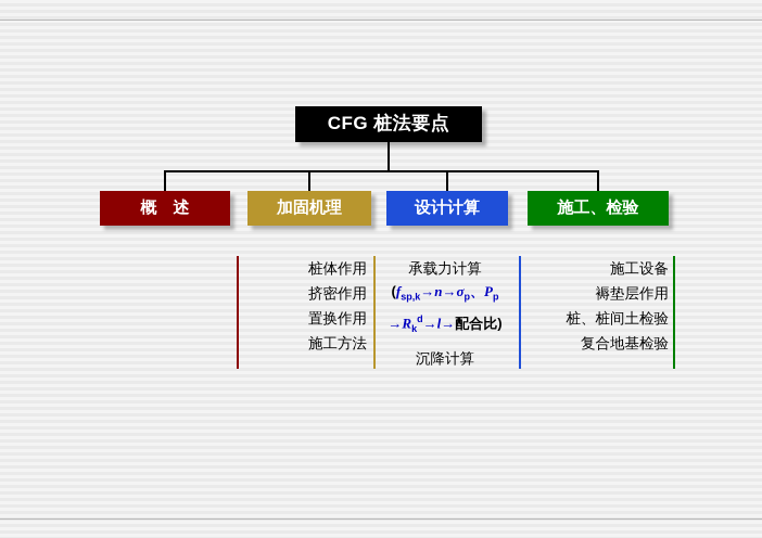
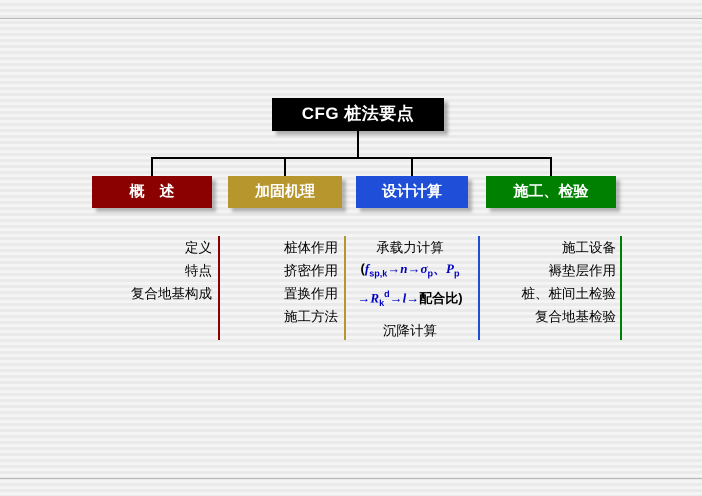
  CFG 桩法要点
  概 述
  加固机理
  设计计算
  施工、检验
+ 定义
+ 特点
+ 复合地基构成
  桩体作用
  挤密作用
  置换作用
  施工方法
  承载力计算
  (fsp,k→n→σp、Pp
  →Rkd→l→配合比)
  沉降计算
  施工设备
  褥垫层作用
  桩、桩间土检验
  复合地基检验
